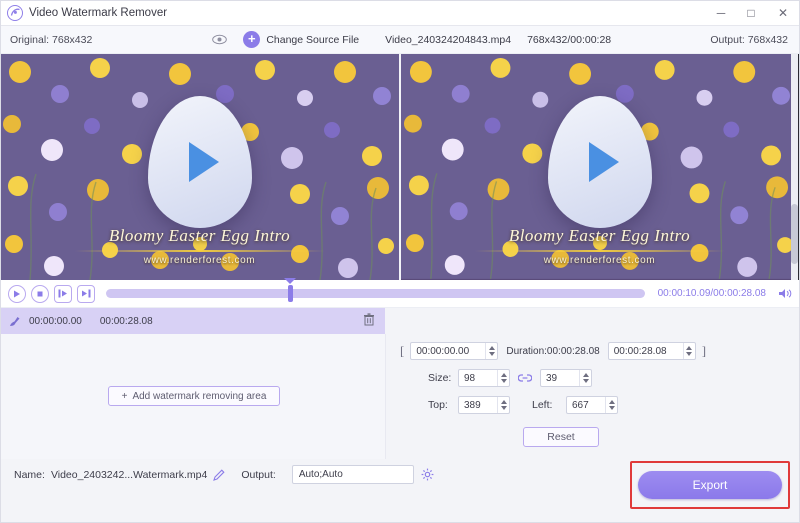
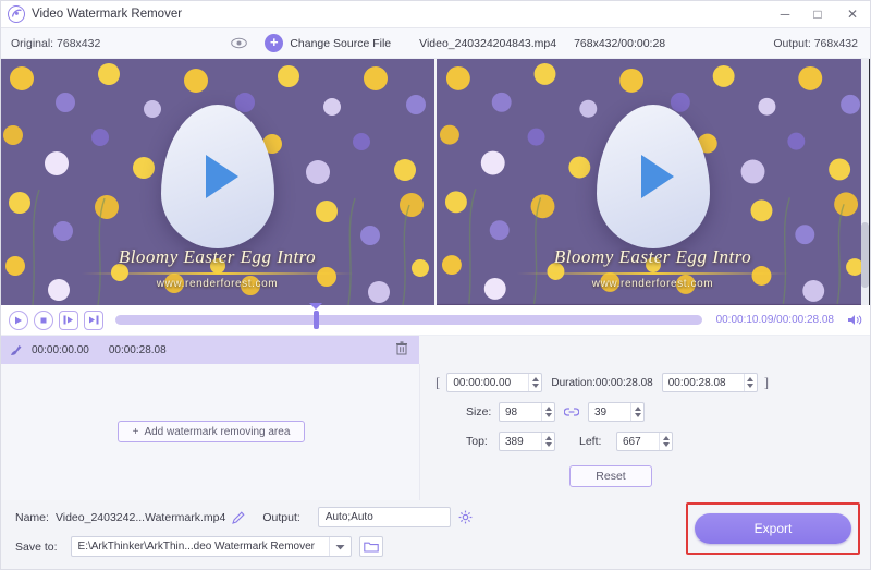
  Video Watermark Remover
  ─
  □
  ✕
  Original: 768x432
  +
  Change Source File
  Video_240324204843.mp4
  768x432/00:00:28
  Output: 768x432
  Bloomy Easter Egg Intro
  www.renderforest.com
  Bloomy Easter Egg Intro
  www.renderforest.com
  00:00:10.09/00:00:28.08
  00:00:00.00
  00:00:28.08
  +
  Add watermark removing area
  [
  00:00:00.00
  Duration:00:00:28.08
  00:00:28.08
  ]
  Size:
  98
  39
  Top:
  389
  Left:
  667
  Reset
  Name:
  Video_2403242...Watermark.mp4
  Output:
  Auto;Auto
+ Save to:
+ E:\ArkThinker\ArkThin...deo Watermark Remover
  Export
